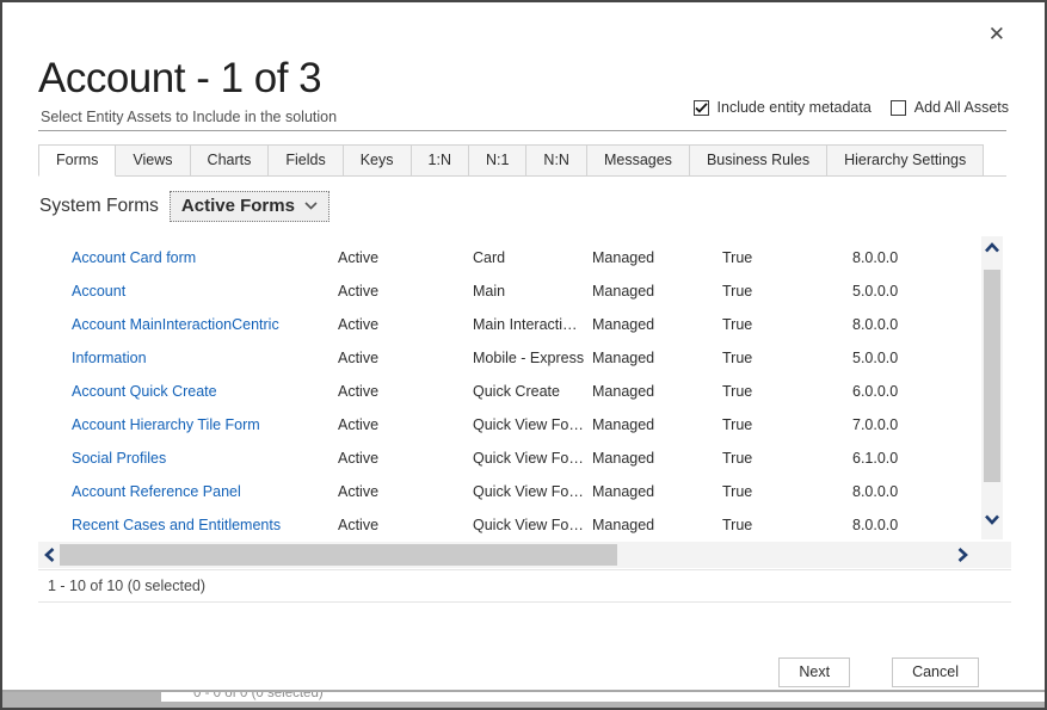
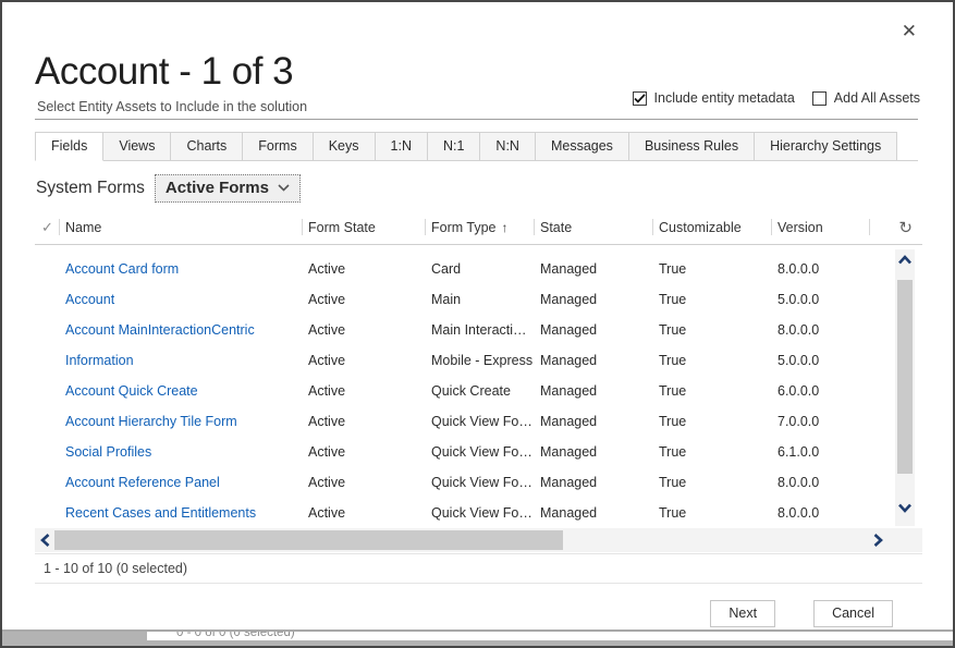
  ✕
  Account - 1 of 3
  Select Entity Assets to Include in the solution
  Include entity metadata
  Add All Assets
- Forms
+ Fields
  Views
  Charts
- Fields
+ Forms
  Keys
  1:N
  N:1
  N:N
  Messages
  Business Rules
  Hierarchy Settings
  System Forms
  Active Forms
+ ✓
+ Name
+ Form State
+ Form Type
+ ↑
+ State
+ Customizable
+ Version
+ ↻
  Account Card form
  Active
  Card
  Managed
  True
  8.0.0.0
  Account
  Active
  Main
  Managed
  True
  5.0.0.0
  Account MainInteractionCentric
  Active
  Main Interaction.
  Managed
  True
  8.0.0.0
  Information
  Active
  Mobile - Express
  Managed
  True
  5.0.0.0
  Account Quick Create
  Active
  Quick Create
  Managed
  True
  6.0.0.0
  Account Hierarchy Tile Form
  Active
  Quick View Form
  Managed
  True
  7.0.0.0
  Social Profiles
  Active
  Quick View Form
  Managed
  True
  6.1.0.0
  Account Reference Panel
  Active
  Quick View Form
  Managed
  True
  8.0.0.0
  Recent Cases and Entitlements
  Active
  Quick View Form
  Managed
  True
  8.0.0.0
  1 - 10 of 10 (0 selected)
  Next
  Cancel
  0 - 0 of 0 (0 selected)
